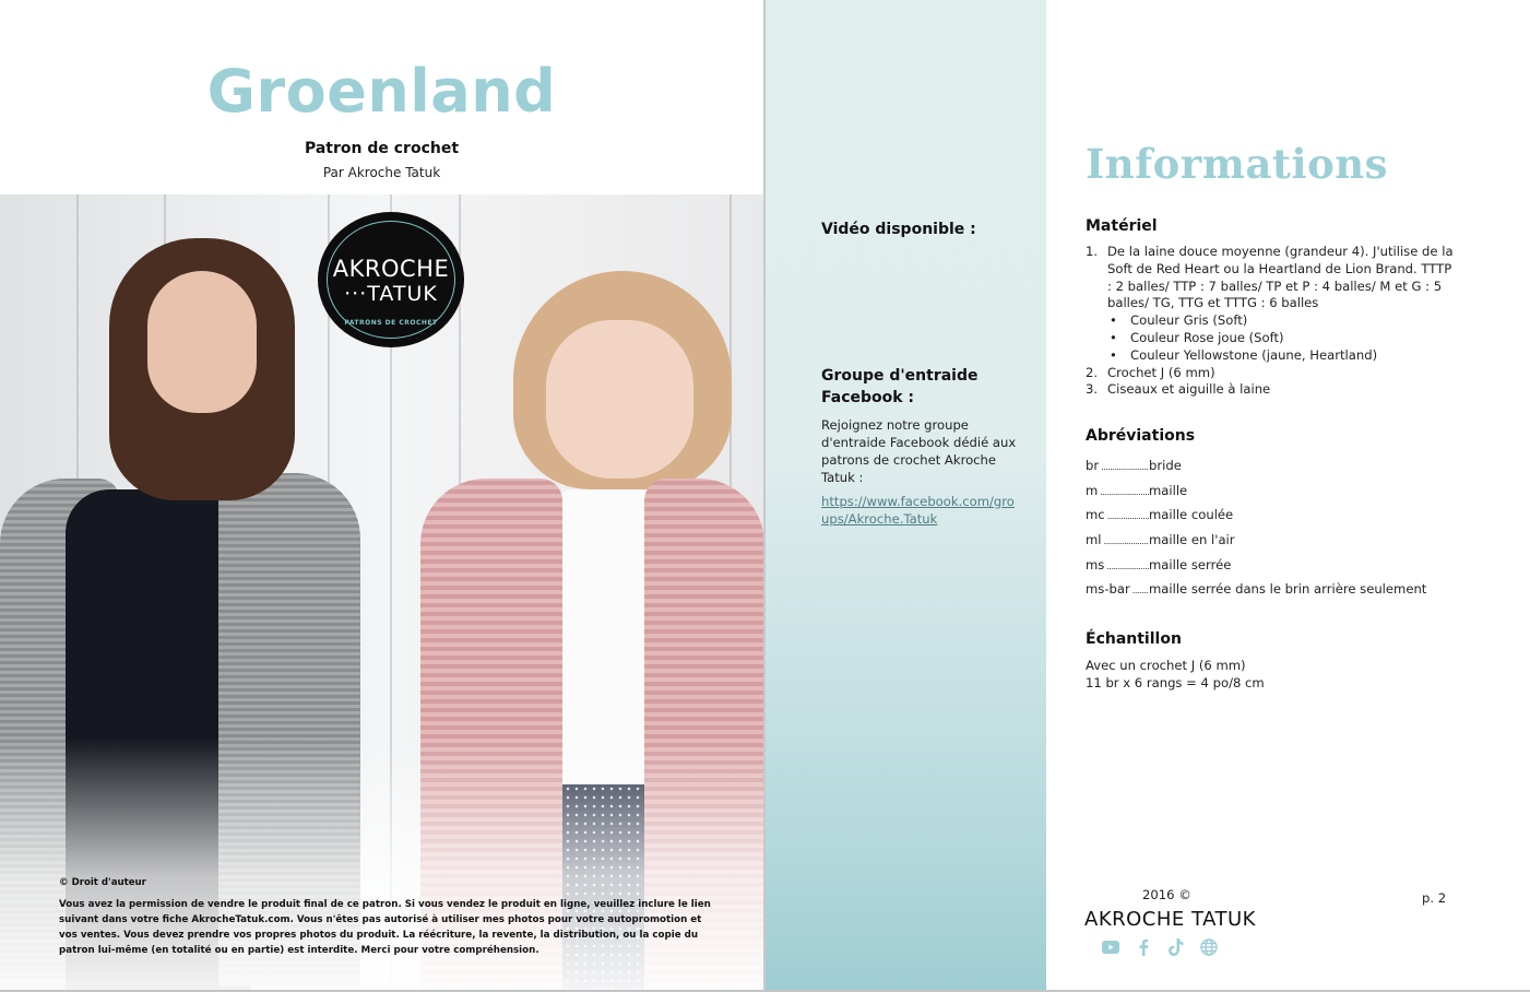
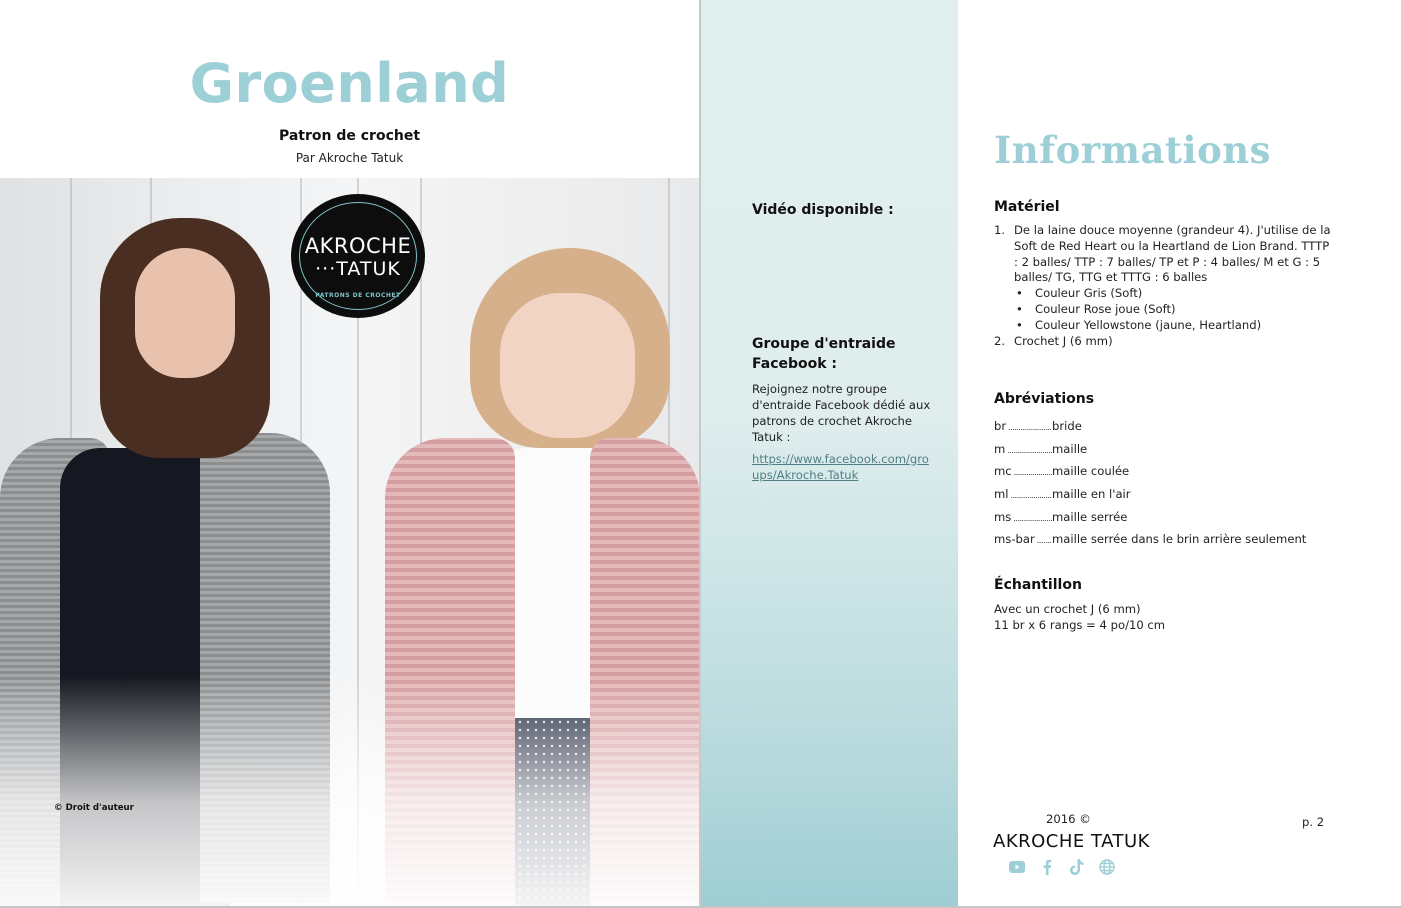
  Groenland
  Patron de crochet
  Par Akroche Tatuk
  AKROCHE
  ···TATUK
  © Droit d'auteur
- Vous avez la permission de vendre le produit final de ce patron. Si vous vendez le produit en ligne, veuillez inclure le lien suivant dans votre fiche AkrocheTatuk.com. Vous n'êtes pas autorisé à utiliser mes photos pour votre autopromotion et vos ventes. Vous devez prendre vos propres photos du produit. La réécriture, la revente, la distribution, ou la copie du patron lui-même (en totalité ou en partie) est interdite. Merci pour votre compréhension.
  Vidéo disponible :
  Groupe d'entraide Facebook :
  Rejoignez notre groupe d'entraide Facebook dédié aux patrons de crochet Akroche Tatuk :
  https://www.facebook.com/groups/Akroche.Tatuk
  Informations
  Matériel
  1.
  De la laine douce moyenne (grandeur 4). J'utilise de la Soft de Red Heart ou la Heartland de Lion Brand. TTTP : 2 balles/ TTP : 7 balles/ TP et P : 4 balles/ M et G : 5 balles/ TG, TTG et TTTG : 6 balles
  •
  Couleur Gris (Soft)
  •
  Couleur Rose joue (Soft)
  •
  Couleur Yellowstone (jaune, Heartland)
  2.
  Crochet J (6 mm)
- 3.
- Ciseaux et aiguille à laine
  Abréviations
  br
  bride
  m
  maille
  mc
  maille coulée
  ml
  maille en l'air
  ms
  maille serrée
  ms-bar
  maille serrée dans le brin arrière seulement
  Échantillon
  Avec un crochet J (6 mm)
- 11 br x 6 rangs = 4 po/8 cm
+ 11 br x 6 rangs = 4 po/10 cm
  2016 ©
  AKROCHE TATUK
  p. 2
